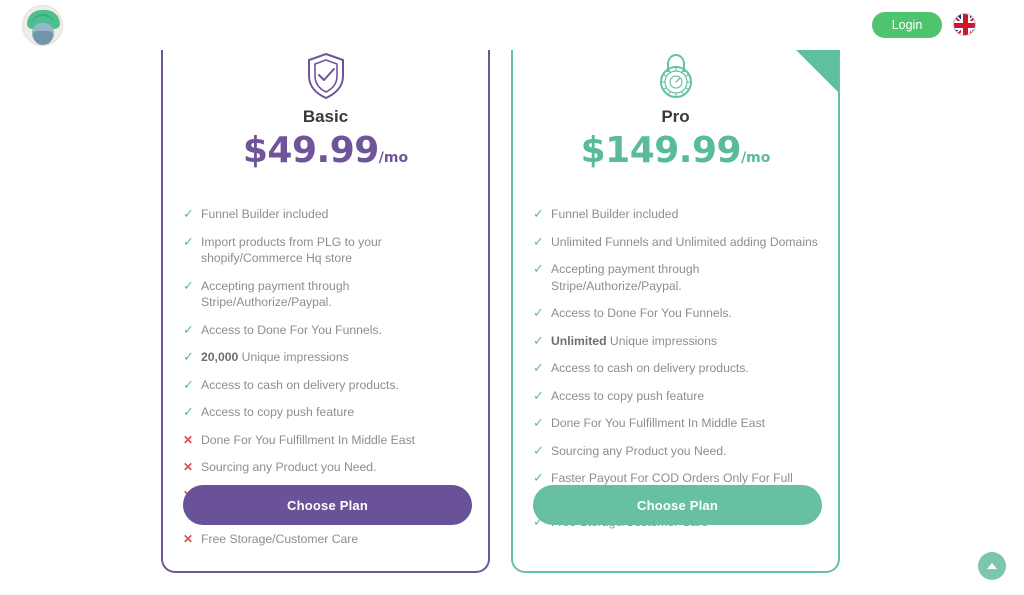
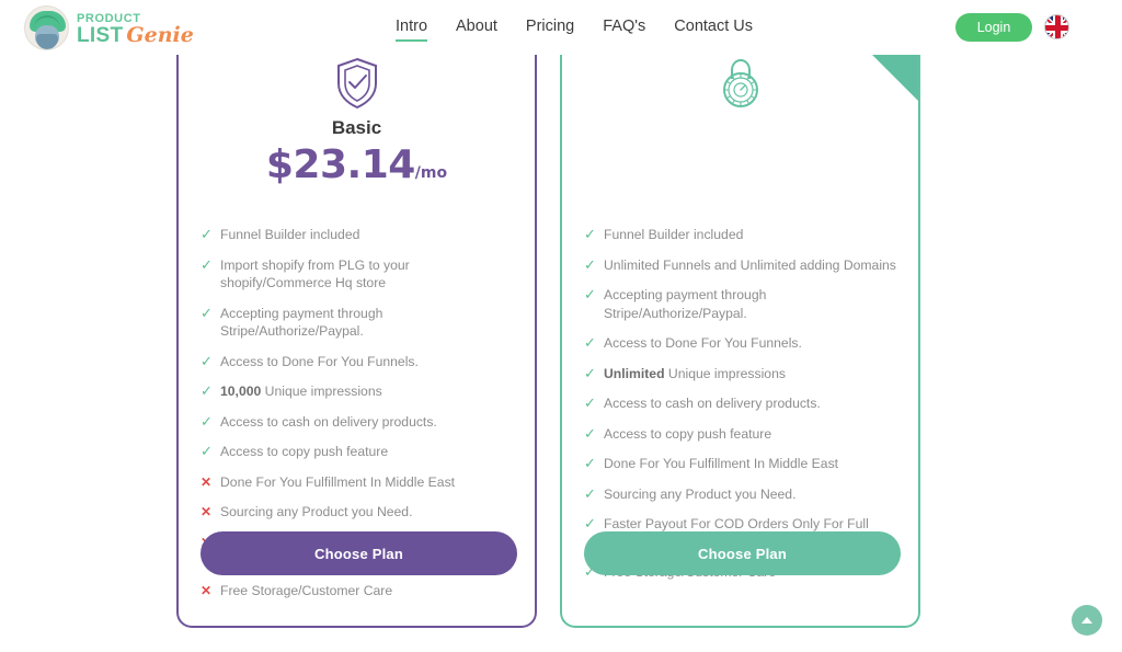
+ PRODUCT
+ LIST
+ Genie
+ Intro
+ About
+ Pricing
+ FAQ's
+ Contact Us
  Login
  Basic
- $49.99/mo
+ $23.14/mo
  ✓
  Funnel Builder included
  ✓
- Import products from PLG to your shopify/Commerce Hq store
+ Import shopify from PLG to your shopify/Commerce Hq store
  ✓
  Accepting payment through Stripe/Authorize/Paypal.
  ✓
  Access to Done For You Funnels.
  ✓
- 20,000 Unique impressions
+ 10,000 Unique impressions
  ✓
  Access to cash on delivery products.
  ✓
  Access to copy push feature
  ✕
  Done For You Fulfillment In Middle East
  ✕
  Sourcing any Product you Need.
  ✕
  Free Storage/Customer Care
  Choose Plan
- Pro
- $149.99/mo
  ✓
  Funnel Builder included
  ✓
  Unlimited Funnels and Unlimited adding Domains
  ✓
  Accepting payment through Stripe/Authorize/Paypal.
  ✓
  Access to Done For You Funnels.
  ✓
  Unlimited Unique impressions
  ✓
  Access to cash on delivery products.
  ✓
  Access to copy push feature
  ✓
  Done For You Fulfillment In Middle East
  ✓
  Sourcing any Product you Need.
  ✓
  Faster Payout For COD Orders Only For Full
  ✓
  Choose Plan
